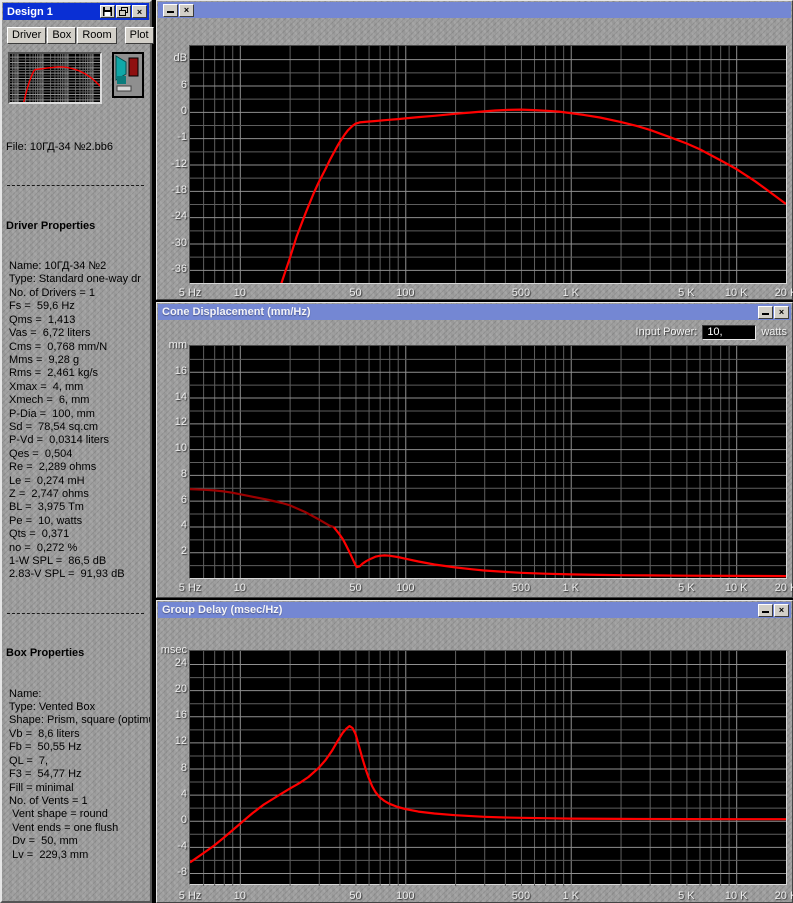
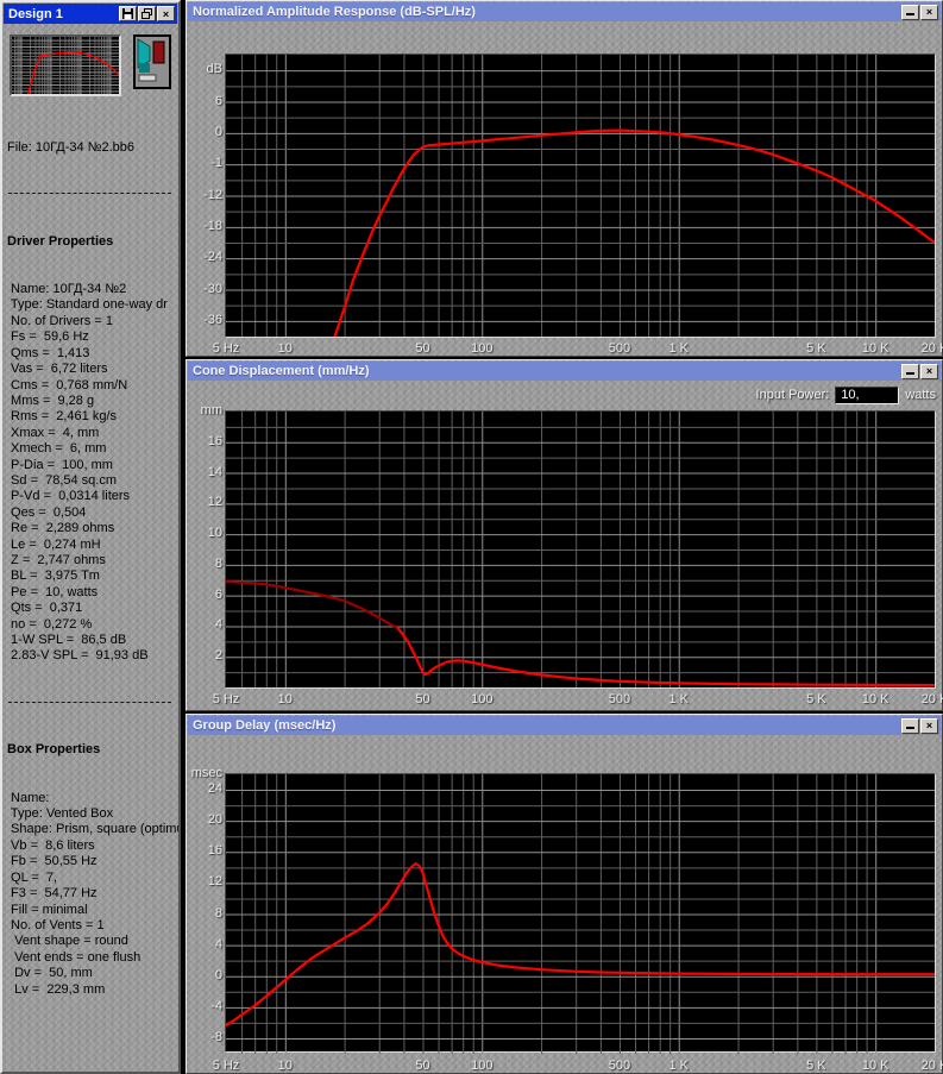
  Design 1
  ×
- Driver
- Box
- Room
- Plot
  File: 10ГД-34 №2.bb6
  Driver Properties
  Name: 10ГД-34 №2
  Type: Standard one-way dr
  No. of Drivers = 1
  Fs = 59,6 Hz
  Qms = 1,413
  Vas = 6,72 liters
  Cms = 0,768 mm/N
  Mms = 9,28 g
  Rms = 2,461 kg/s
  Xmax = 4, mm
  Xmech = 6, mm
  P-Dia = 100, mm
  Sd = 78,54 sq.cm
  P-Vd = 0,0314 liters
  Qes = 0,504
  Re = 2,289 ohms
  Le = 0,274 mH
  Z = 2,747 ohms
  BL = 3,975 Tm
  Pe = 10, watts
  Qts = 0,371
  no = 0,272 %
  1-W SPL = 86,5 dB
  2.83-V SPL = 91,93 dB
  Box Properties
  Name:
  Type: Vented Box
  Shape: Prism, square (optim
  Vb = 8,6 liters
  Fb = 50,55 Hz
  QL = 7,
  F3 = 54,77 Hz
  Fill = minimal
  No. of Vents = 1
  Vent shape = round
  Vent ends = one flush
  Dv = 50, mm
  Lv = 229,3 mm
+ Normalized Amplitude Response (dB-SPL/Hz)
  ×
  dB
  6
  0
  -1
  -12
  -18
  -24
  -30
  -36
  5 Hz
  10
  50
  100
  500
  1 K
  5 K
  10 K
  Cone Displacement (mm/Hz)
  ×
  Input Power:
  10,
  watts
  mm
  16
  14
  12
  10
  8
  6
  4
  2
  5 Hz
  10
  50
  100
  500
  1 K
  5 K
  10 K
  Group Delay (msec/Hz)
  ×
  msec
  24
  20
  16
  12
  8
  4
  0
  -4
  -8
  5 Hz
  10
  50
  100
  500
  1 K
  5 K
  10 K
